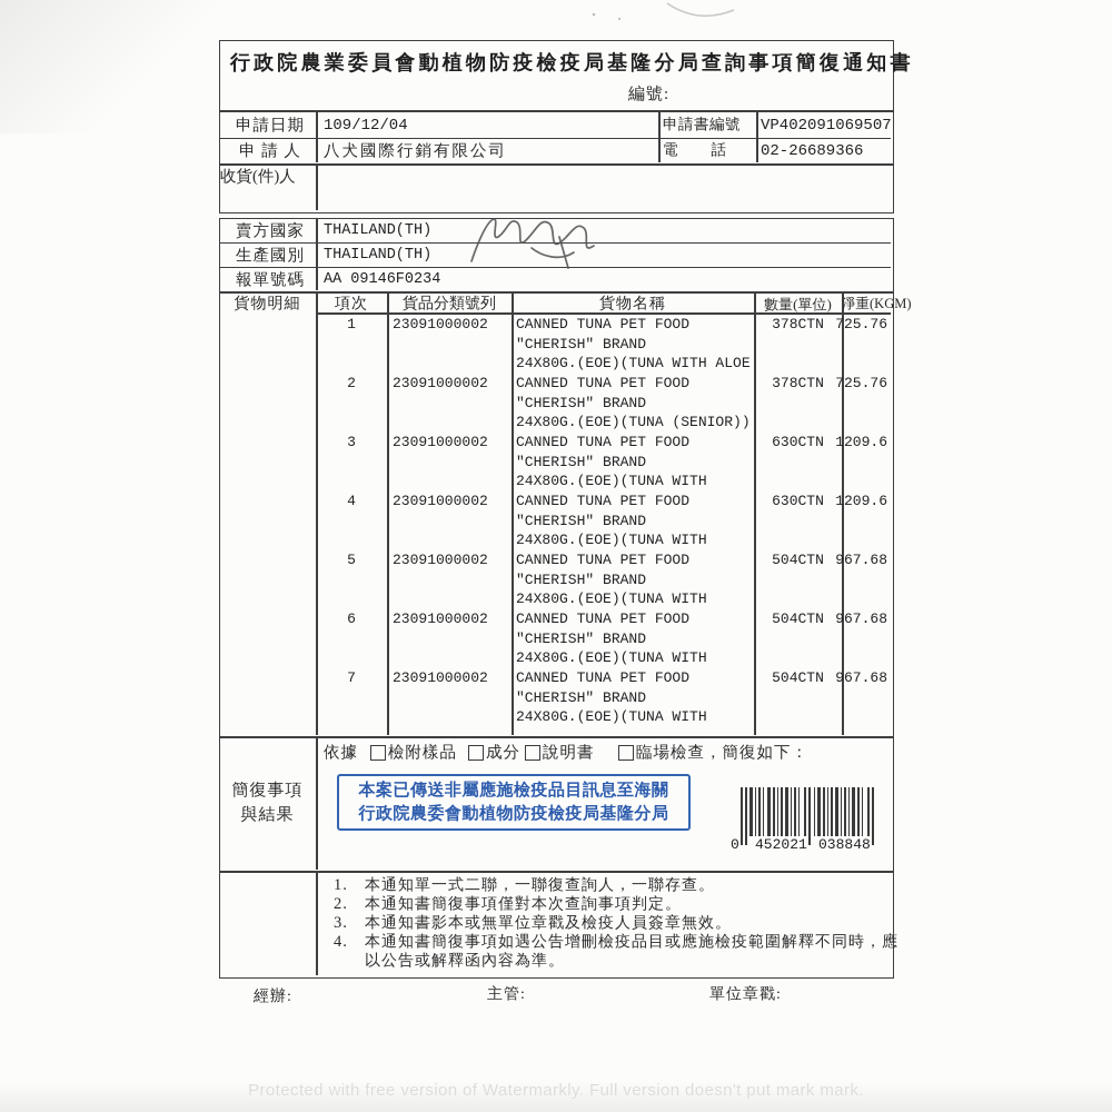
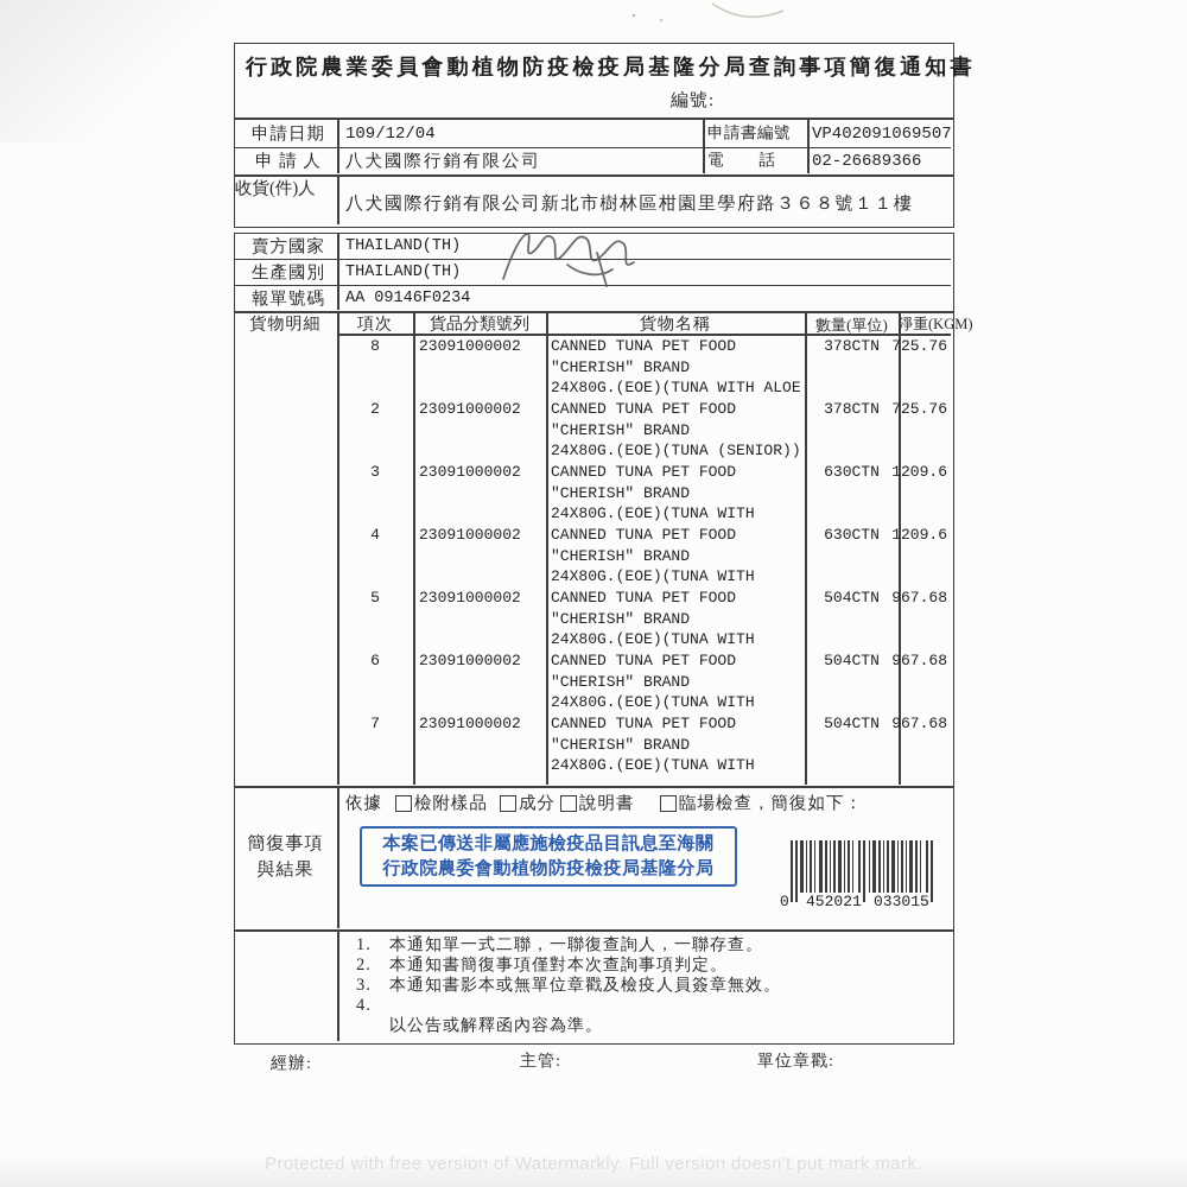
  行政院農業委員會動植物防疫檢疫局基隆分局查詢事項簡復通知書
  編號:
  申請日期
  109/12/04
  申請書編號
  VP402091069507
  申 請 人
  八犬國際行銷有限公司
  電 話
  02-26689366
  收貨(件)人
+ 八犬國際行銷有限公司新北市樹林區柑園里學府路３６８號１１樓
  賣方國家
  THAILAND(TH)
  生產國別
  THAILAND(TH)
  報單號碼
  AA 09146F0234
  貨物明細
  項次
  貨品分類號列
  貨物名稱
  數量(單位)
  淨重(KGM)
- 1
+ 8
  23091000002
  CANNED TUNA PET FOOD
  "CHERISH" BRAND
  24X80G.(EOE)(TUNA WITH ALOE
  378CTN
  725.76
  2
  23091000002
  CANNED TUNA PET FOOD
  "CHERISH" BRAND
  24X80G.(EOE)(TUNA (SENIOR))
  378CTN
  725.76
  3
  23091000002
  CANNED TUNA PET FOOD
  "CHERISH" BRAND
  24X80G.(EOE)(TUNA WITH
  630CTN
  1209.6
  4
  23091000002
  CANNED TUNA PET FOOD
  "CHERISH" BRAND
  24X80G.(EOE)(TUNA WITH
  630CTN
  1209.6
  5
  23091000002
  CANNED TUNA PET FOOD
  "CHERISH" BRAND
  24X80G.(EOE)(TUNA WITH
  504CTN
  967.68
  6
  23091000002
  CANNED TUNA PET FOOD
  "CHERISH" BRAND
  24X80G.(EOE)(TUNA WITH
  504CTN
  967.68
  7
  23091000002
  CANNED TUNA PET FOOD
  "CHERISH" BRAND
  24X80G.(EOE)(TUNA WITH
  504CTN
  967.68
  依據
  檢附樣品
  成分
  說明書
  臨場檢查，簡復如下：
  簡復事項
  與結果
  本案已傳送非屬應施檢疫品目訊息至海關
  行政院農委會動植物防疫檢疫局基隆分局
  0
  452021
- 038848
+ 033015
  1.
  本通知單一式二聯，一聯復查詢人，一聯存查。
  2.
  本通知書簡復事項僅對本次查詢事項判定。
  3.
  本通知書影本或無單位章戳及檢疫人員簽章無效。
  4.
- 本通知書簡復事項如遇公告增刪檢疫品目或應施檢疫範圍解釋不同時，應
  以公告或解釋函內容為準。
  經辦:
  主管:
  單位章戳:
  Protected with free version of Watermarkly. Full version doesn't put mark mark.
